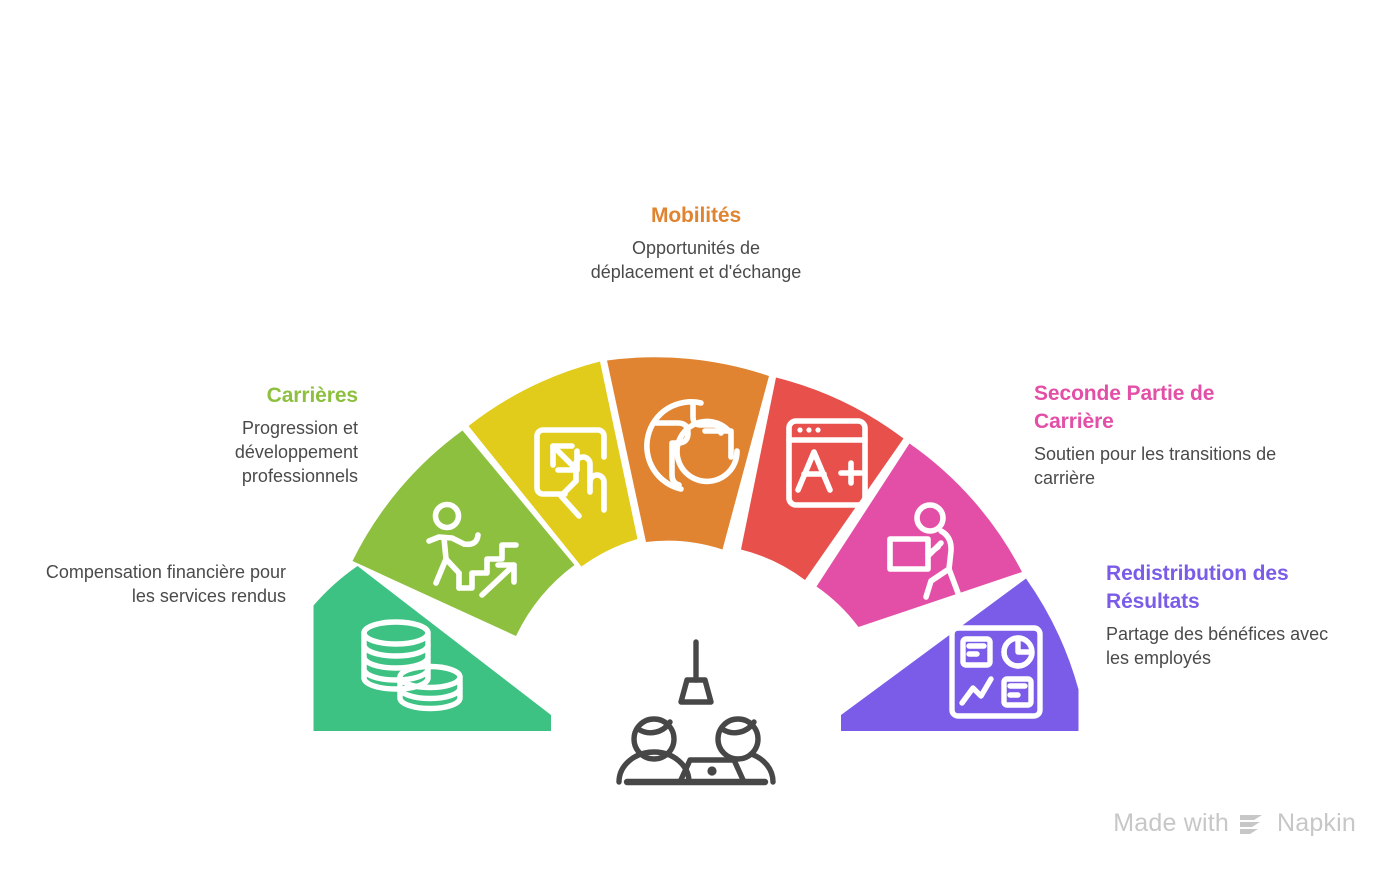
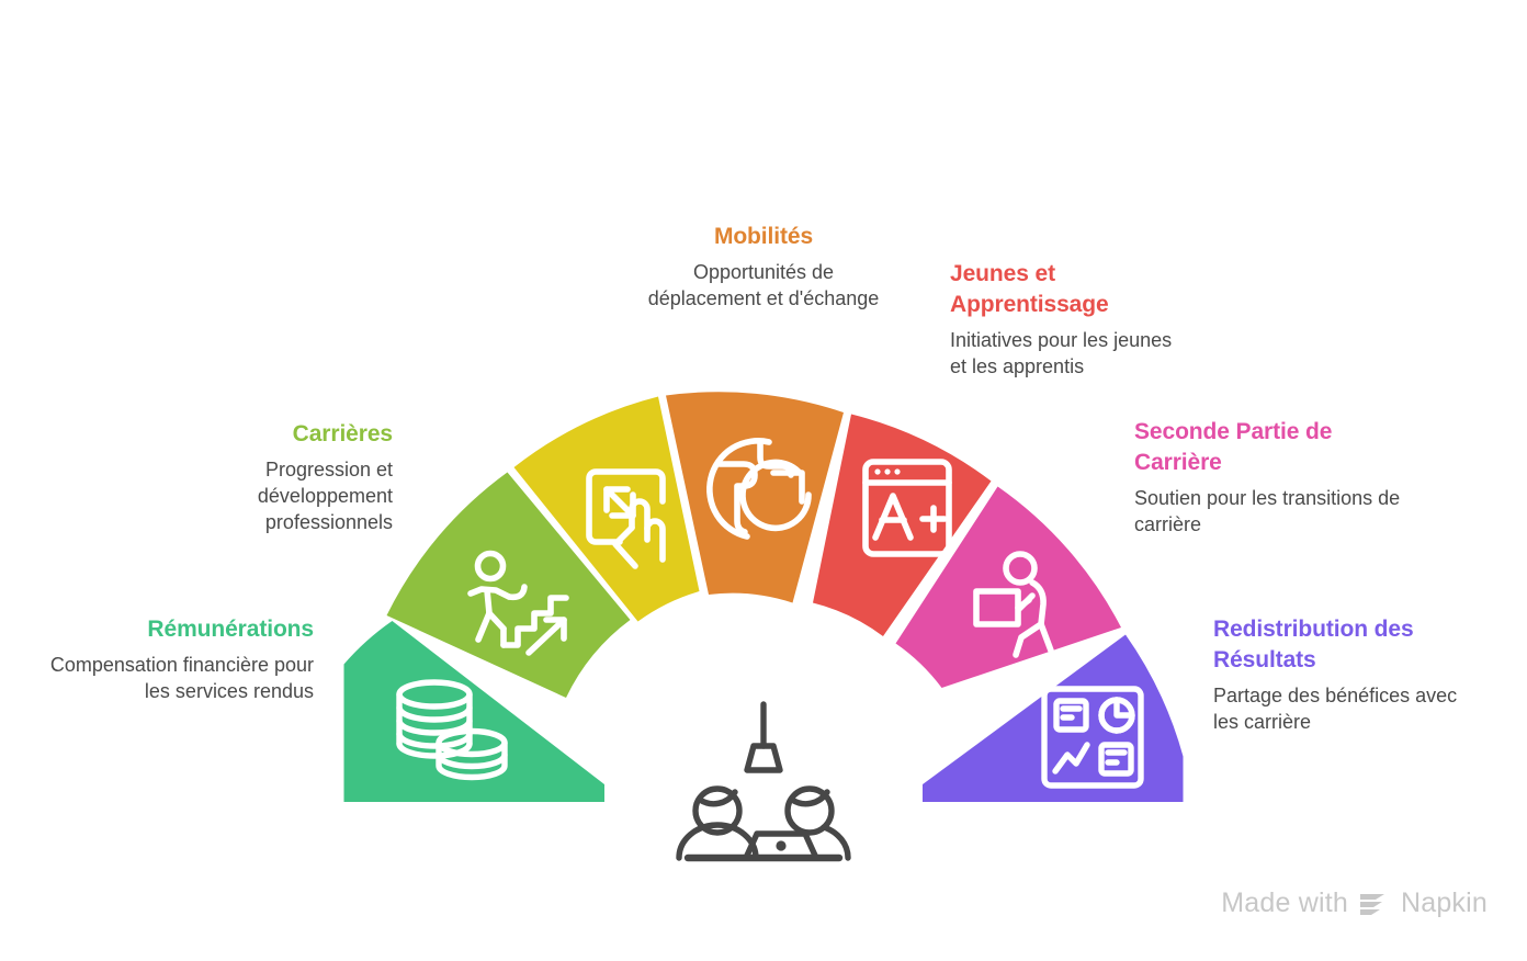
+ Rémunérations
  Compensation financière pour les services rendus
  Carrières
  Progression et développement professionnels
  Mobilités
  Opportunités de déplacement et d'échange
+ Jeunes et Apprentissage
+ Initiatives pour les jeunes et les apprentis
  Seconde Partie de Carrière
  Soutien pour les transitions de carrière
  Redistribution des Résultats
- Partage des bénéfices avec les employés
+ Partage des bénéfices avec les carrière
  Made with
  Napkin
